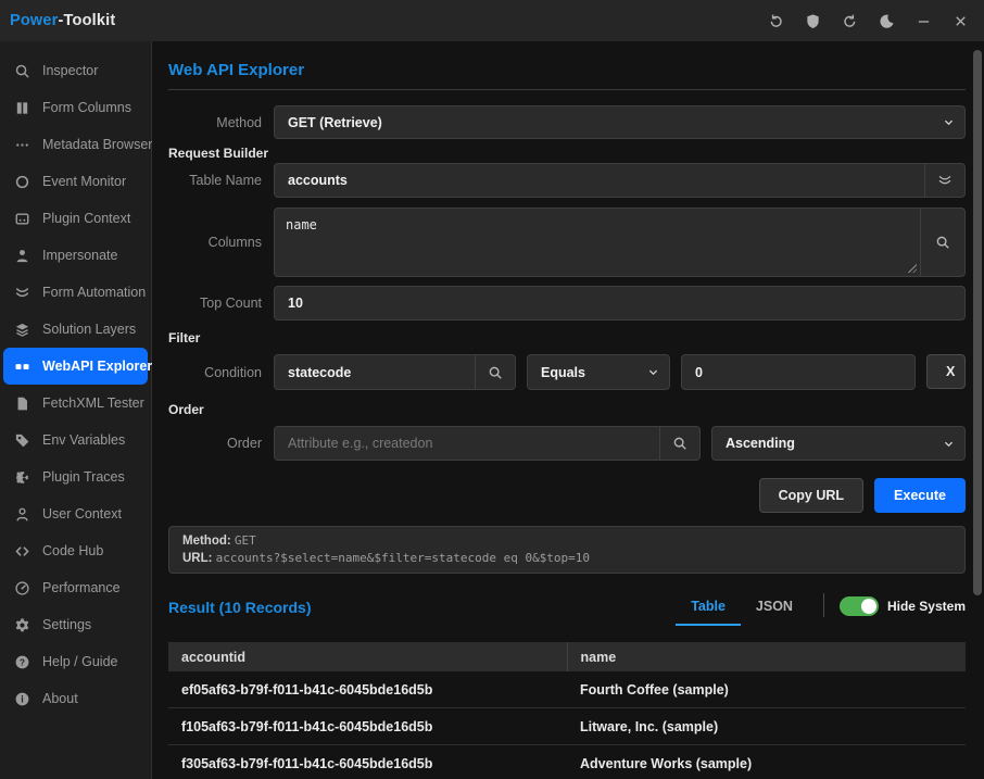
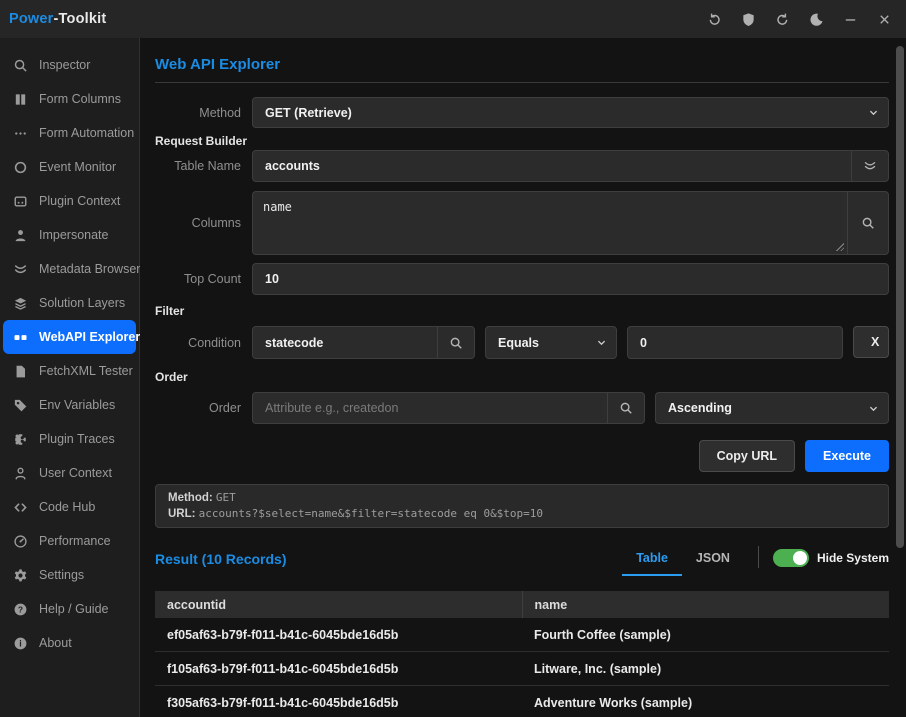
  Power-Toolkit
  Inspector
  Form Columns
- Metadata Browser
+ Form Automation
  Event Monitor
  Plugin Context
  Impersonate
- Form Automation
+ Metadata Browser
  Solution Layers
  WebAPI Explorer
  FetchXML Tester
  Env Variables
  Plugin Traces
  User Context
  Code Hub
  Performance
  Settings
  ?
  Help / Guide
  i
  About
  Web API Explorer
  Method
  GET (Retrieve)
  Request Builder
  Table Name
  accounts
  Columns
  name
  Top Count
  10
  Filter
  Condition
  statecode
  Equals
  0
  X
  Order
  Order
  Attribute e.g., createdon
  Ascending
  Copy URL
  Execute
  Method: GET
  URL: accounts?$select=name&$filter=statecode eq 0&$top=10
  Result (10 Records)
  Table
  JSON
  Hide System
  accountid	name
  ef05af63-b79f-f011-b41c-6045bde16d5b	Fourth Coffee (sample)
  f105af63-b79f-f011-b41c-6045bde16d5b	Litware, Inc. (sample)
  f305af63-b79f-f011-b41c-6045bde16d5b	Adventure Works (sample)
